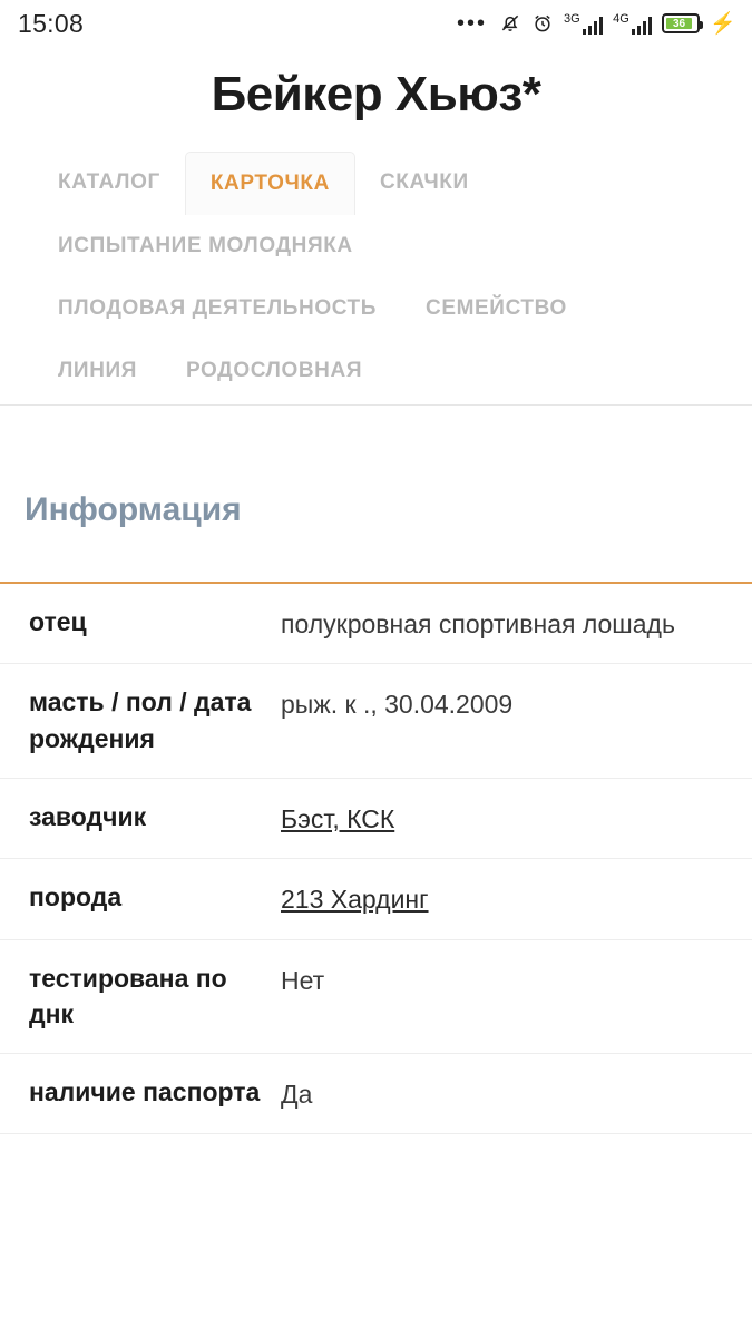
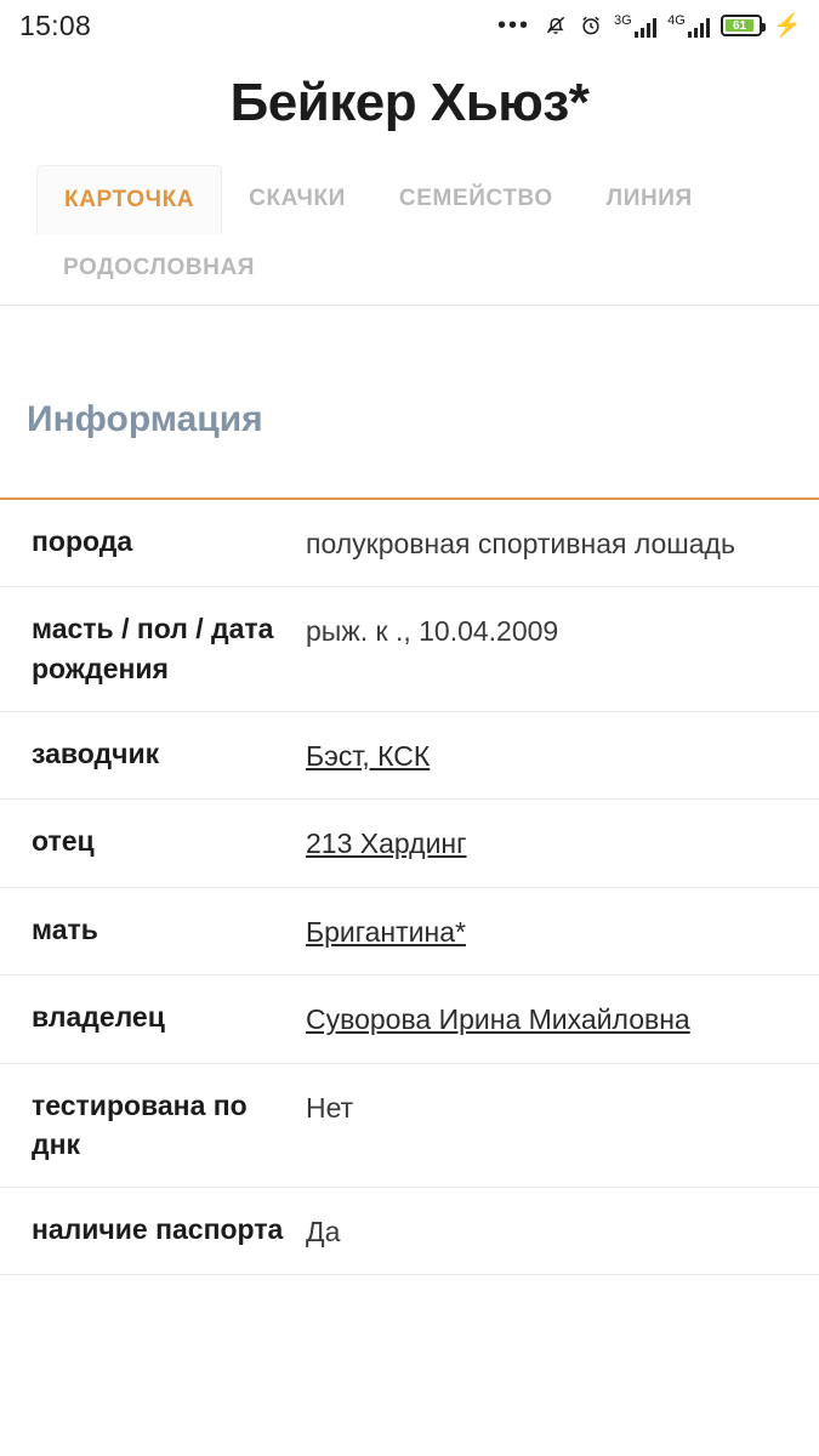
  15:08
  •••
  3G
  4G
- 36
+ 61
  ⚡
  Бейкер Хьюз*
- КАТАЛОГ
  КАРТОЧКА
  СКАЧКИ
- ИСПЫТАНИЕ МОЛОДНЯКА
- ПЛОДОВАЯ ДЕЯТЕЛЬНОСТЬ
  СЕМЕЙСТВО
  ЛИНИЯ
  РОДОСЛОВНАЯ
  Информация
- отец	полукровная спортивная лошадь
+ порода	полукровная спортивная лошадь
- масть / пол / дата рождения	рыж. к ., 30.04.2009
+ масть / пол / дата рождения	рыж. к ., 10.04.2009
  заводчик	Бэст, КСК
- порода	213 Хардинг
+ отец	213 Хардинг
+ мать	Бригантина*
+ владелец	Суворова Ирина Михайловна
  тестирована по днк	Нет
  наличие паспорта	Да
